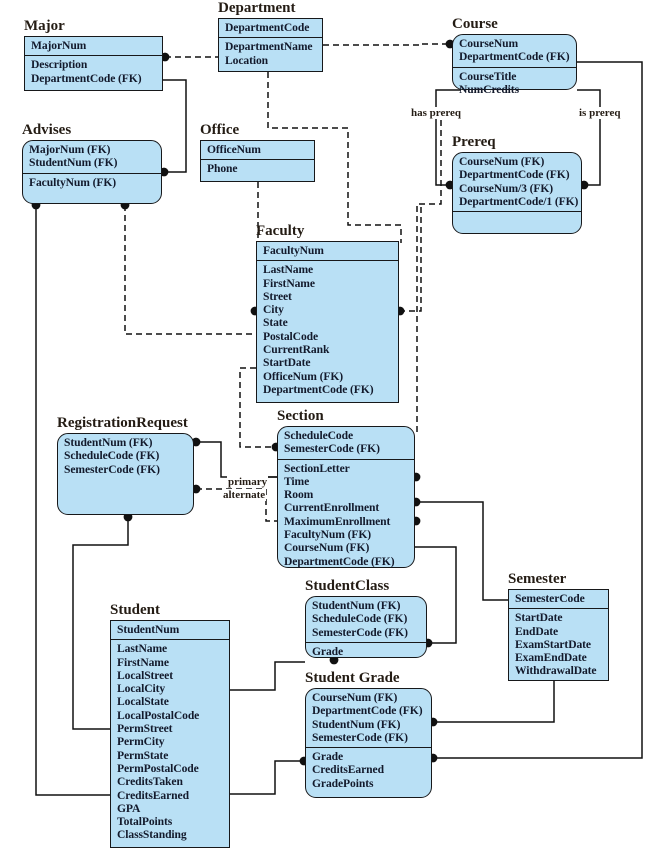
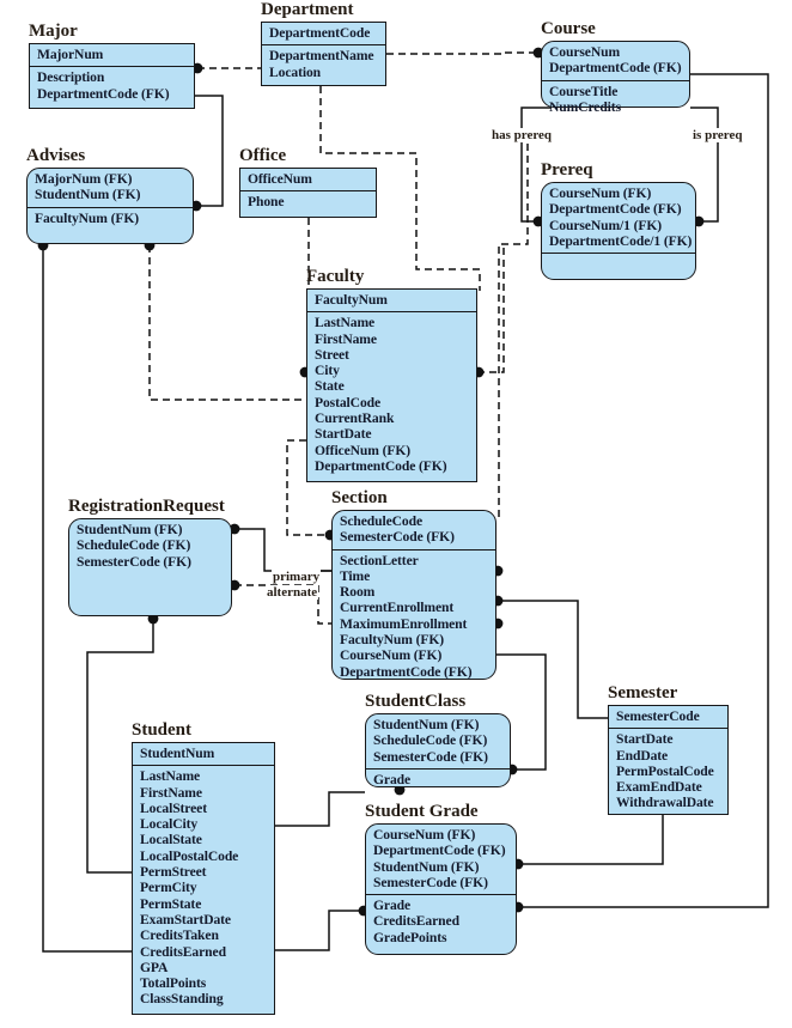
  Major
  MajorNum
  Description
  DepartmentCode (FK)
  Department
  DepartmentCode
  DepartmentName
  Location
  Course
  CourseNum
  DepartmentCode (FK)
  CourseTitle
  NumCredits
  Advises
  MajorNum (FK)
  StudentNum (FK)
  FacultyNum (FK)
  Office
  OfficeNum
  Phone
  Prereq
  CourseNum (FK)
  DepartmentCode (FK)
- CourseNum/3 (FK)
+ CourseNum/1 (FK)
  DepartmentCode/1 (FK)
  Faculty
  FacultyNum
  LastName
  FirstName
  Street
  City
  State
  PostalCode
  CurrentRank
  StartDate
  OfficeNum (FK)
  DepartmentCode (FK)
  RegistrationRequest
  StudentNum (FK)
  ScheduleCode (FK)
  SemesterCode (FK)
  Section
  ScheduleCode
  SemesterCode (FK)
  SectionLetter
  Time
  Room
  CurrentEnrollment
  MaximumEnrollment
  FacultyNum (FK)
  CourseNum (FK)
  DepartmentCode (FK)
  StudentClass
  StudentNum (FK)
  ScheduleCode (FK)
  SemesterCode (FK)
  Grade
  Semester
  SemesterCode
  StartDate
  EndDate
- ExamStartDate
+ PermPostalCode
  ExamEndDate
  WithdrawalDate
  Student
  StudentNum
  LastName
  FirstName
  LocalStreet
  LocalCity
  LocalState
  LocalPostalCode
  PermStreet
  PermCity
  PermState
- PermPostalCode
+ ExamStartDate
  CreditsTaken
  CreditsEarned
  GPA
  TotalPoints
  ClassStanding
  Student Grade
  CourseNum (FK)
  DepartmentCode (FK)
  StudentNum (FK)
  SemesterCode (FK)
  Grade
  CreditsEarned
  GradePoints
  has prereq
  is prereq
  primary
  alternate
